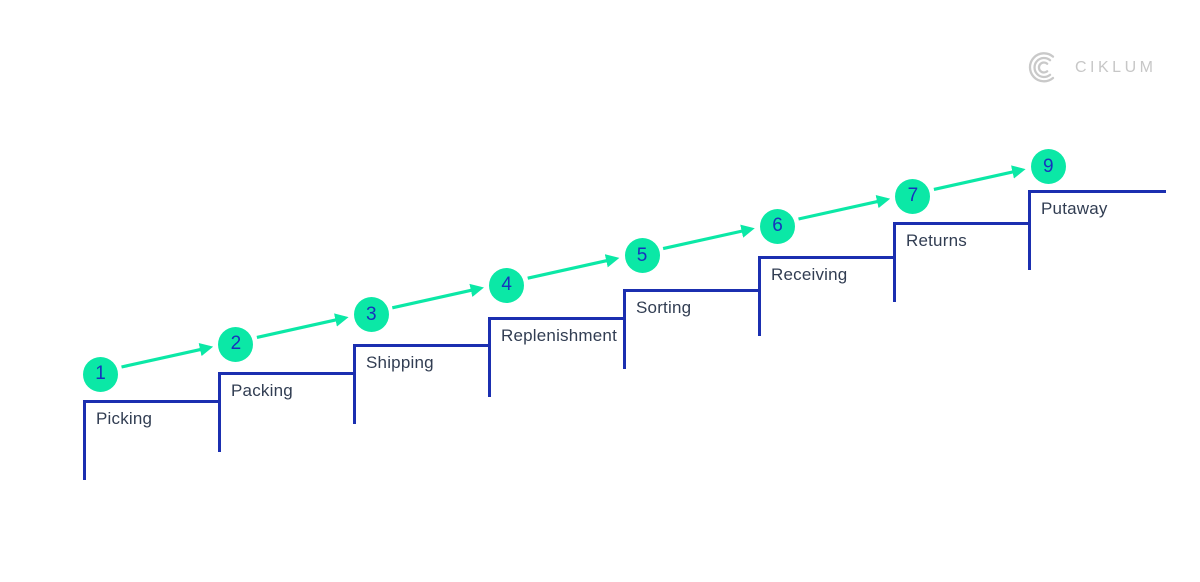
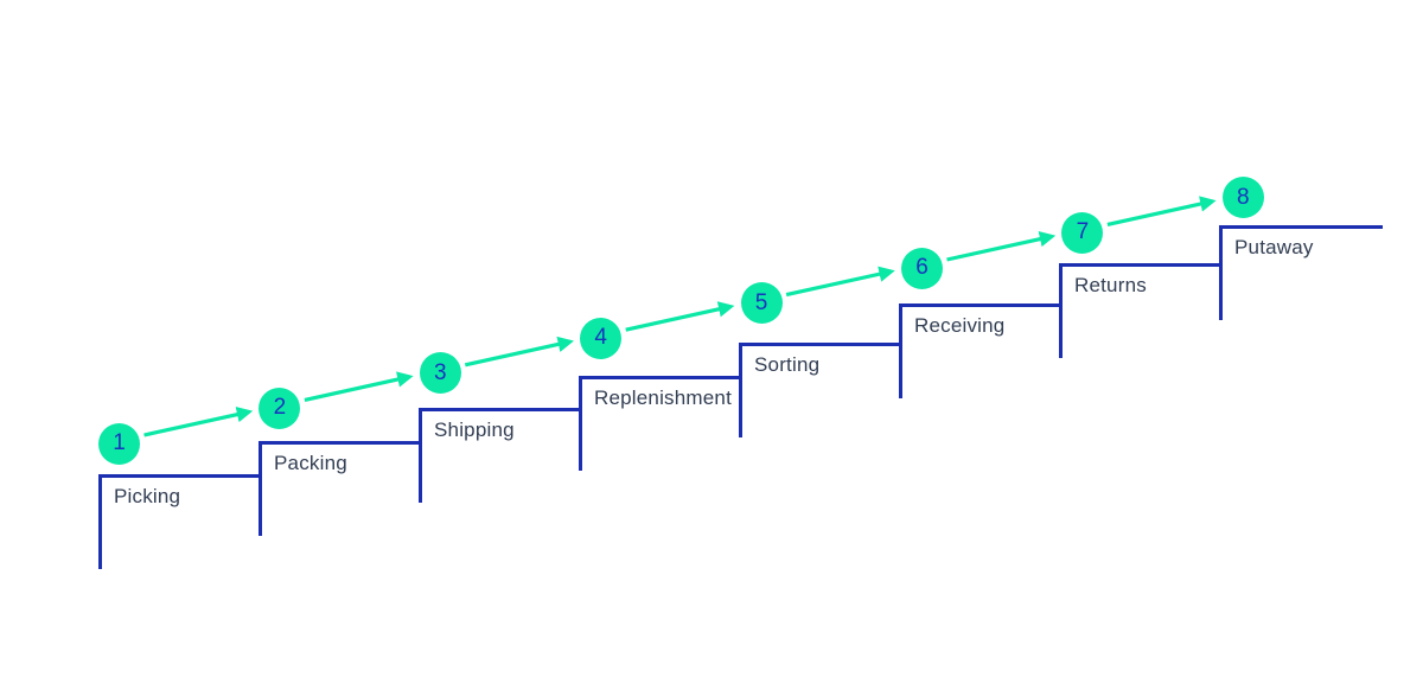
  Picking
  1
  Packing
  2
  Shipping
  3
  Replenishment
  4
  Sorting
  5
  Receiving
  6
  Returns
  7
  Putaway
- 9
+ 8
- CIKLUM
